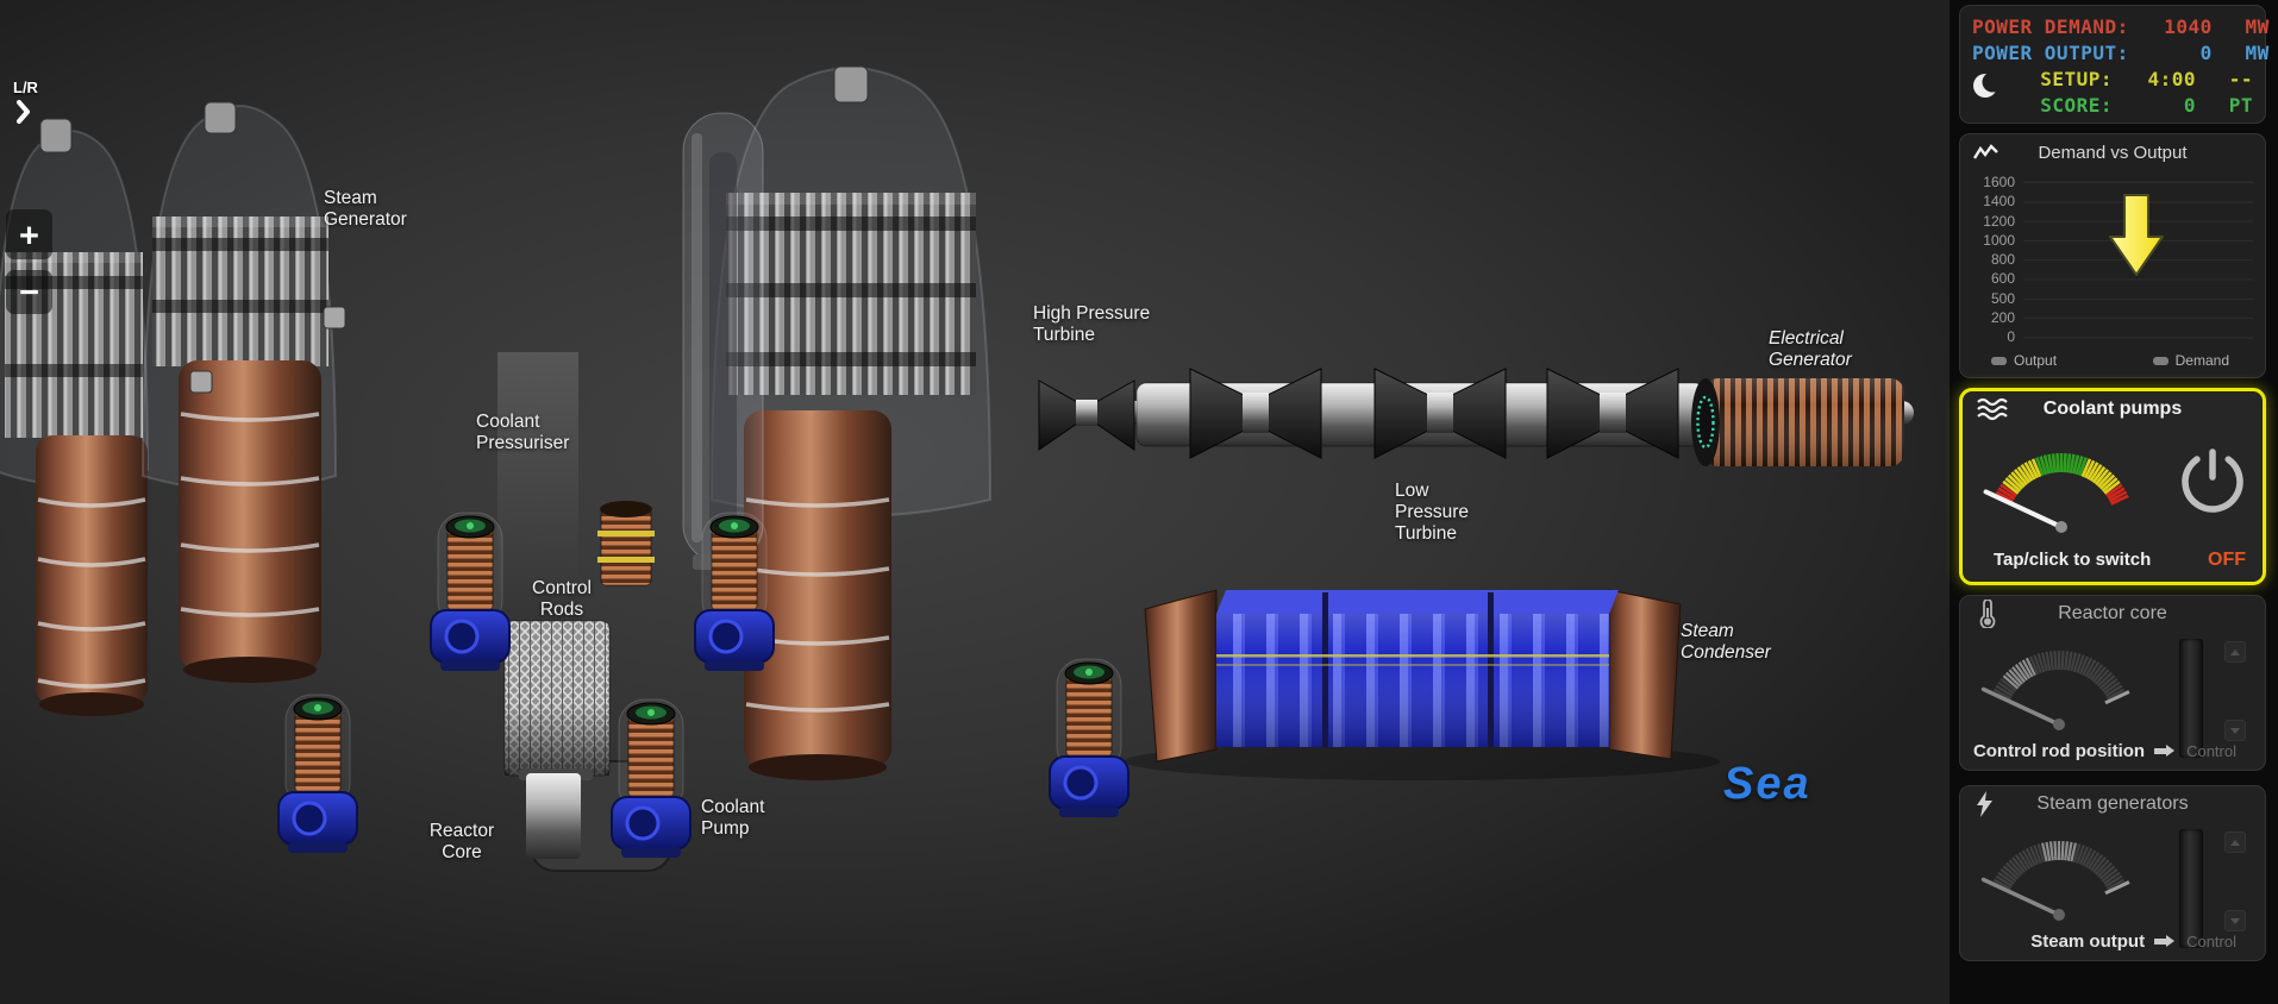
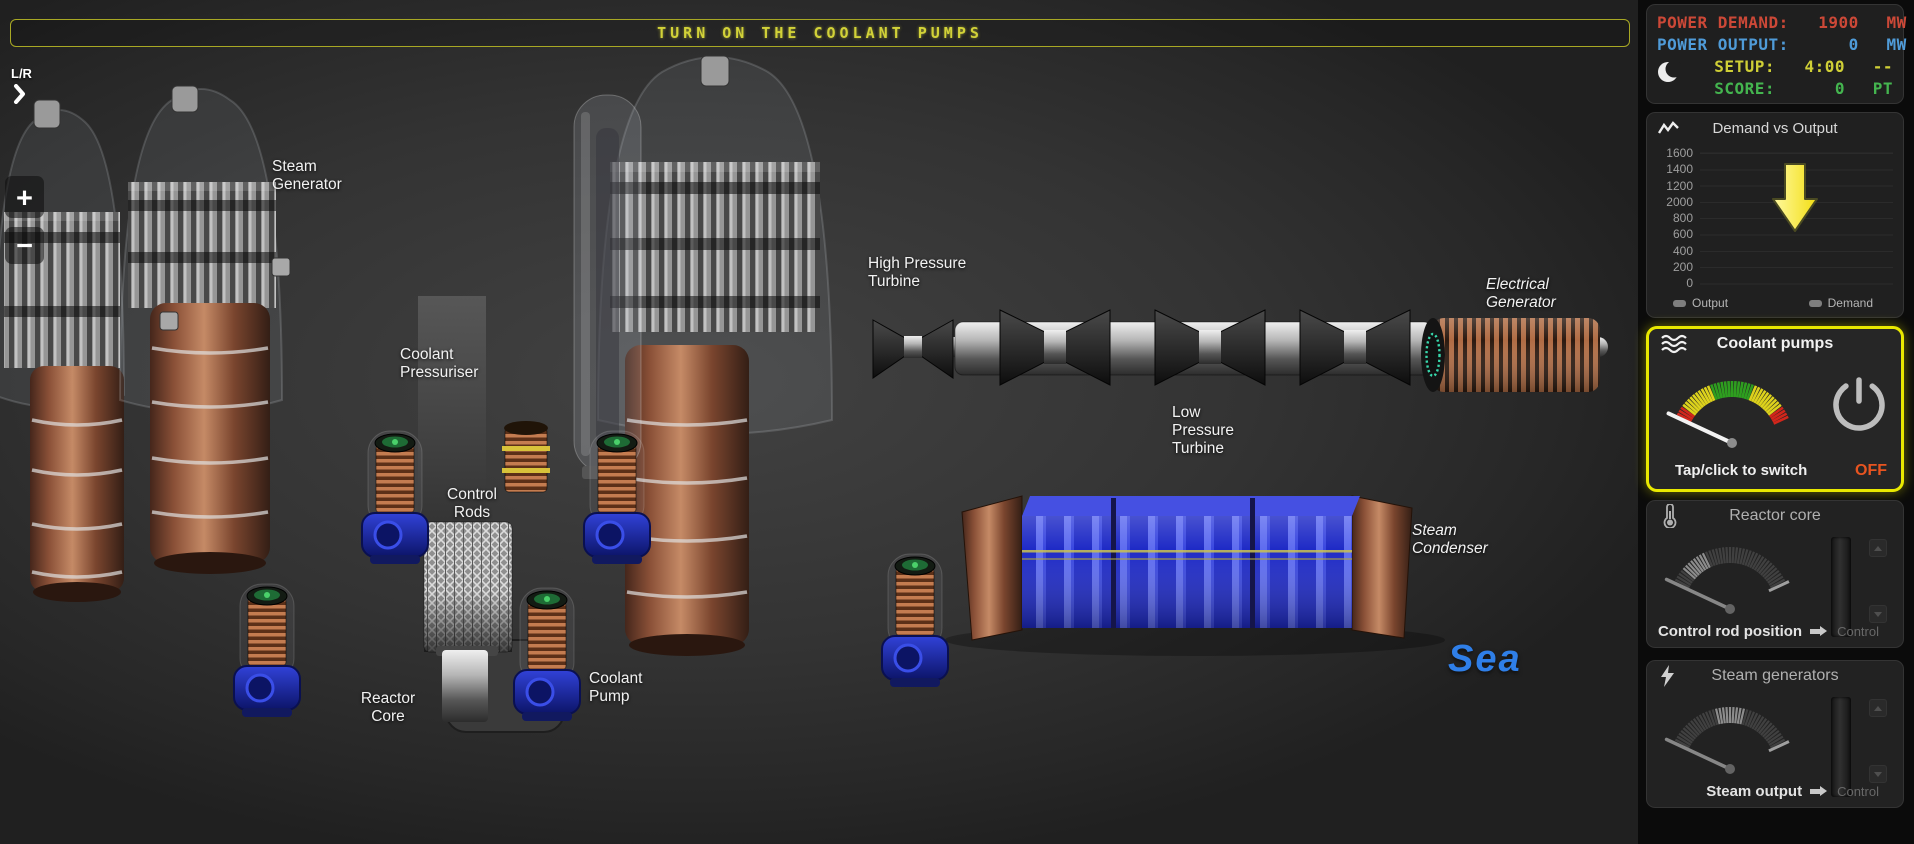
  Steam
  Generator
  Coolant
  Pressuriser
  High Pressure
  Turbine
  Electrical
  Generator
  Low
  Pressure
  Turbine
  Steam
  Condenser
  Control
  Rods
  Coolant
  Pump
  Reactor
  Core
  Sea
+ TURN ON THE COOLANT PUMPS
  L/R
  +
  −
  POWER DEMAND:
- 1040
+ 1900
  MW
  POWER OUTPUT:
  0
  MW
  SETUP:
  4:00
  --
  SCORE:
  0
  PT
  Demand vs Output
  1600
  1400
  1200
- 1000
+ 2000
  800
  600
- 500
+ 400
  200
  0
  Output
  Demand
  Coolant pumps
  Tap/click to switch
  OFF
  Reactor core
  Control rod position
  Control
  Steam generators
  Steam output
  Control
